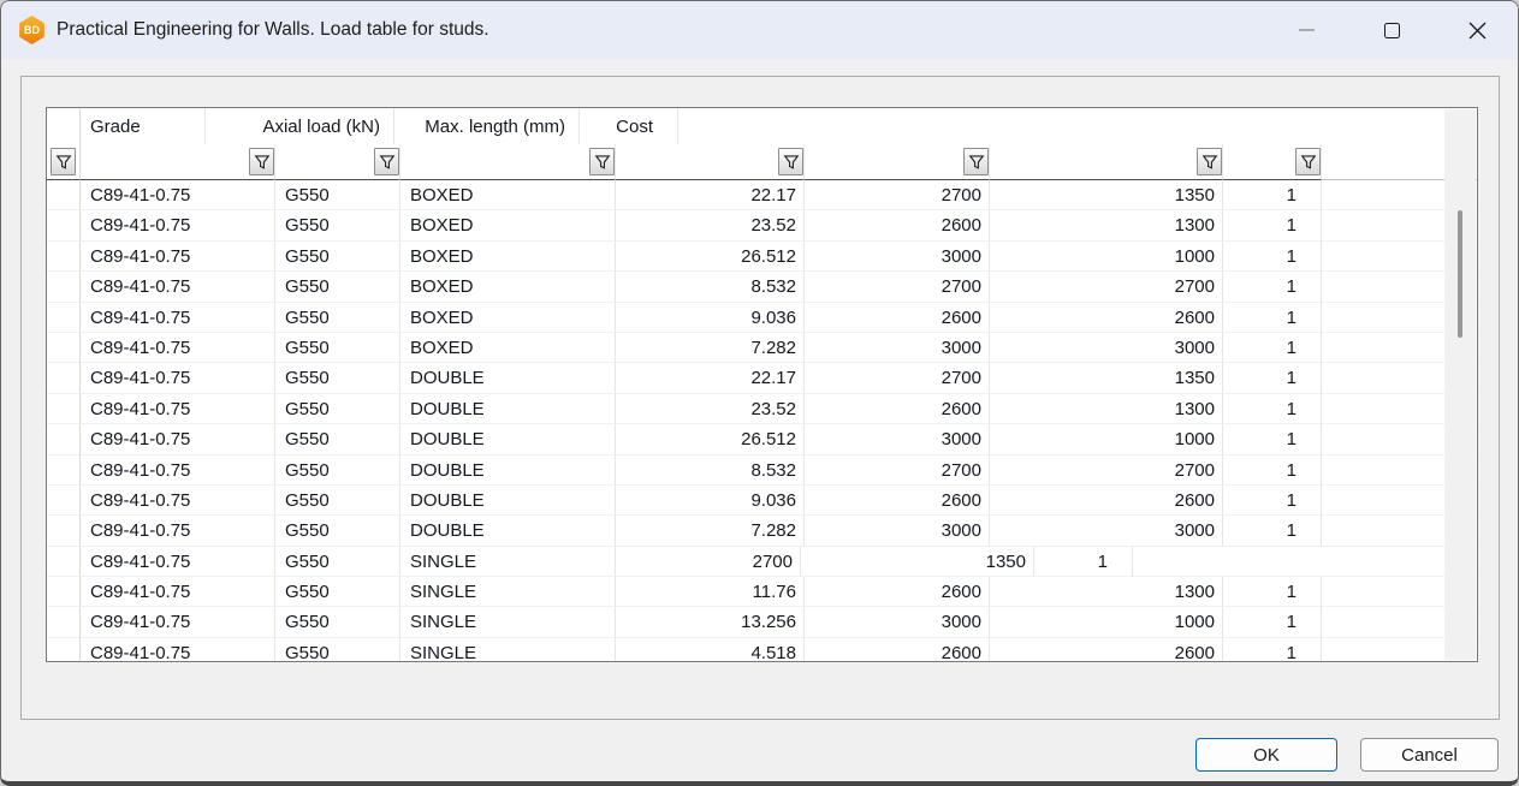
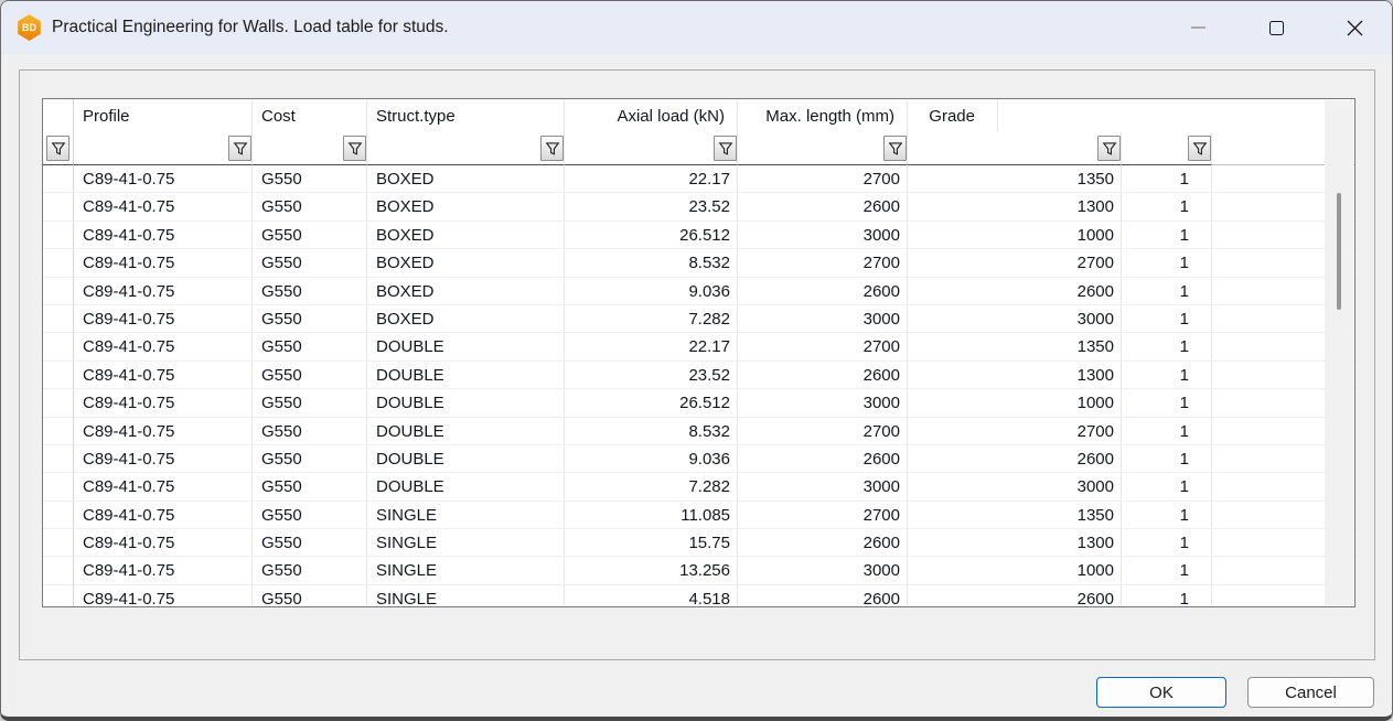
  BD
  Practical Engineering for Walls. Load table for studs.
+ Profile
- Grade
+ Cost
+ Struct.type
  Axial load (kN)
  Max. length (mm)
- Cost
+ Grade
  C89-41-0.75
  G550
  BOXED
  22.17
  2700
  1350
  1
  C89-41-0.75
  G550
  BOXED
  23.52
  2600
  1300
  1
  C89-41-0.75
  G550
  BOXED
  26.512
  3000
  1000
  1
  C89-41-0.75
  G550
  BOXED
  8.532
  2700
  2700
  1
  C89-41-0.75
  G550
  BOXED
  9.036
  2600
  2600
  1
  C89-41-0.75
  G550
  BOXED
  7.282
  3000
  3000
  1
  C89-41-0.75
  G550
  DOUBLE
  22.17
  2700
  1350
  1
  C89-41-0.75
  G550
  DOUBLE
  23.52
  2600
  1300
  1
  C89-41-0.75
  G550
  DOUBLE
  26.512
  3000
  1000
  1
  C89-41-0.75
  G550
  DOUBLE
  8.532
  2700
  2700
  1
  C89-41-0.75
  G550
  DOUBLE
  9.036
  2600
  2600
  1
  C89-41-0.75
  G550
  DOUBLE
  7.282
  3000
  3000
  1
  C89-41-0.75
  G550
  SINGLE
+ 11.085
  2700
  1350
  1
  C89-41-0.75
  G550
  SINGLE
- 11.76
+ 15.75
  2600
  1300
  1
  C89-41-0.75
  G550
  SINGLE
  13.256
  3000
  1000
  1
  C89-41-0.75
  G550
  SINGLE
  4.518
  2600
  2600
  1
  OK
  Cancel
